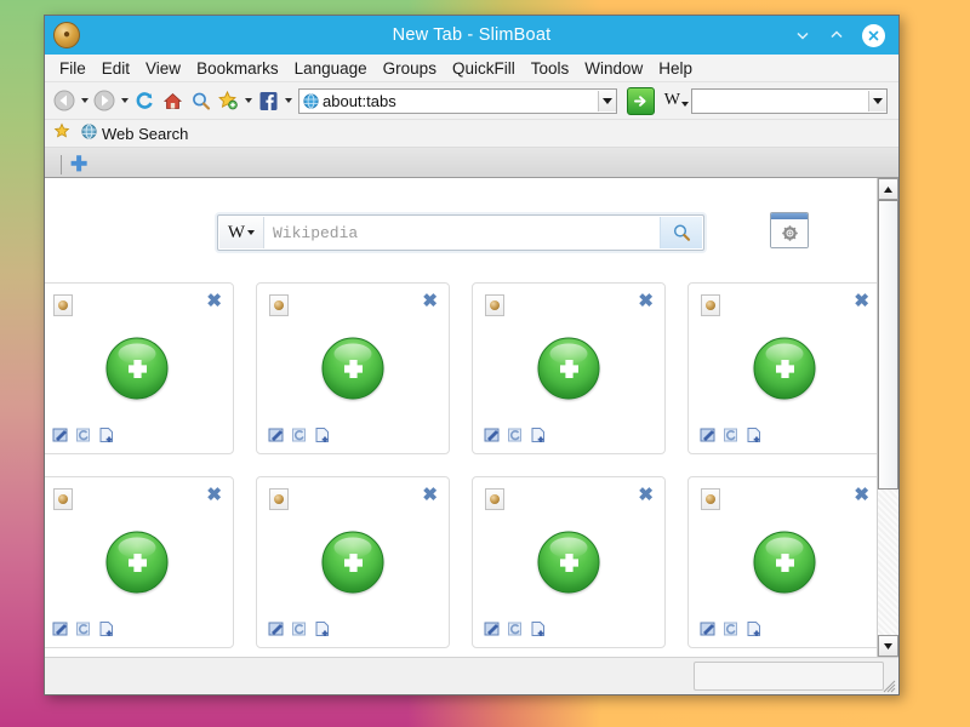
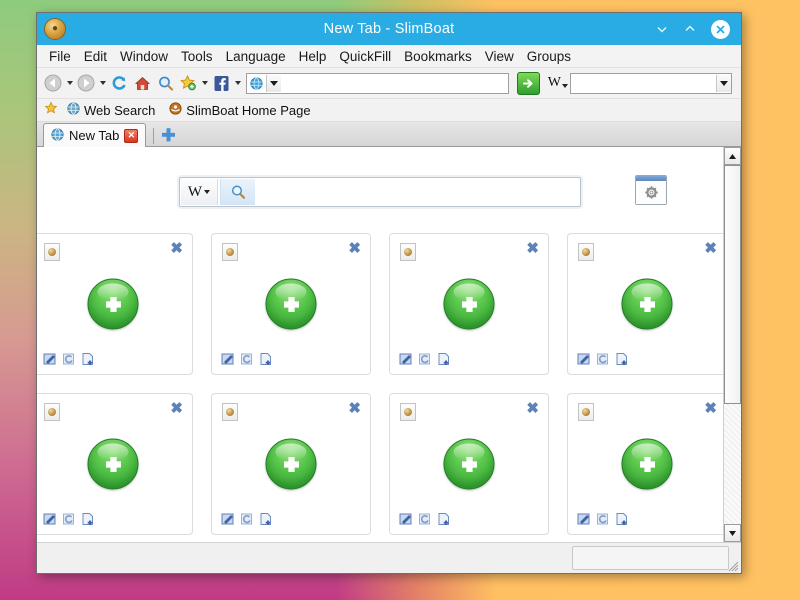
  ●
  New Tab - SlimBoat
  File
  Edit
- View
+ Window
- Bookmarks
+ Tools
  Language
- Groups
+ Help
  QuickFill
- Tools
+ Bookmarks
- Window
+ View
- Help
+ Groups
- about:tabs
  W
  Web Search
+ SlimBoat Home Page
+ New Tab
+ ✕
  ✚
  W
- Wikipedia
  ✖
  ✖
  ✖
  ✖
  ✖
  ✖
  ✖
  ✖
